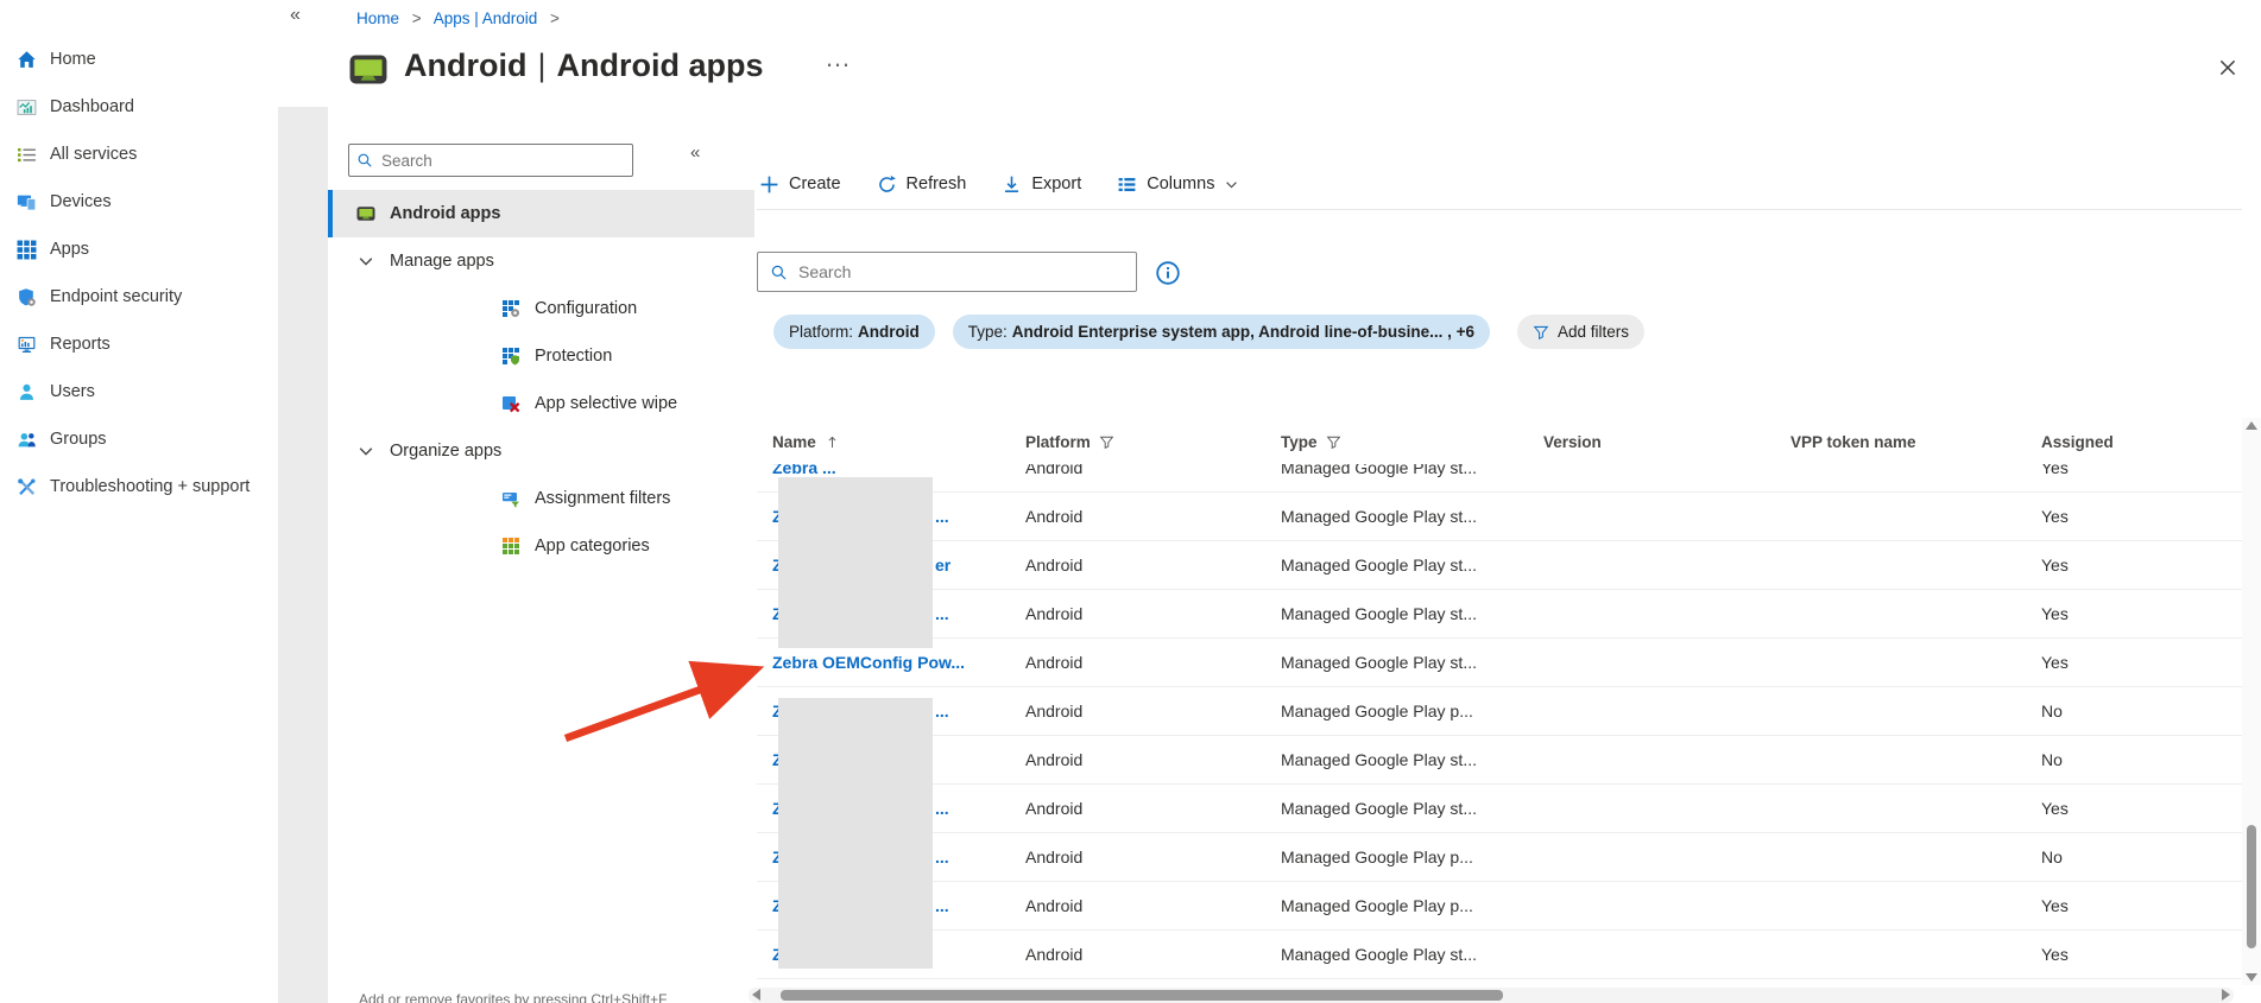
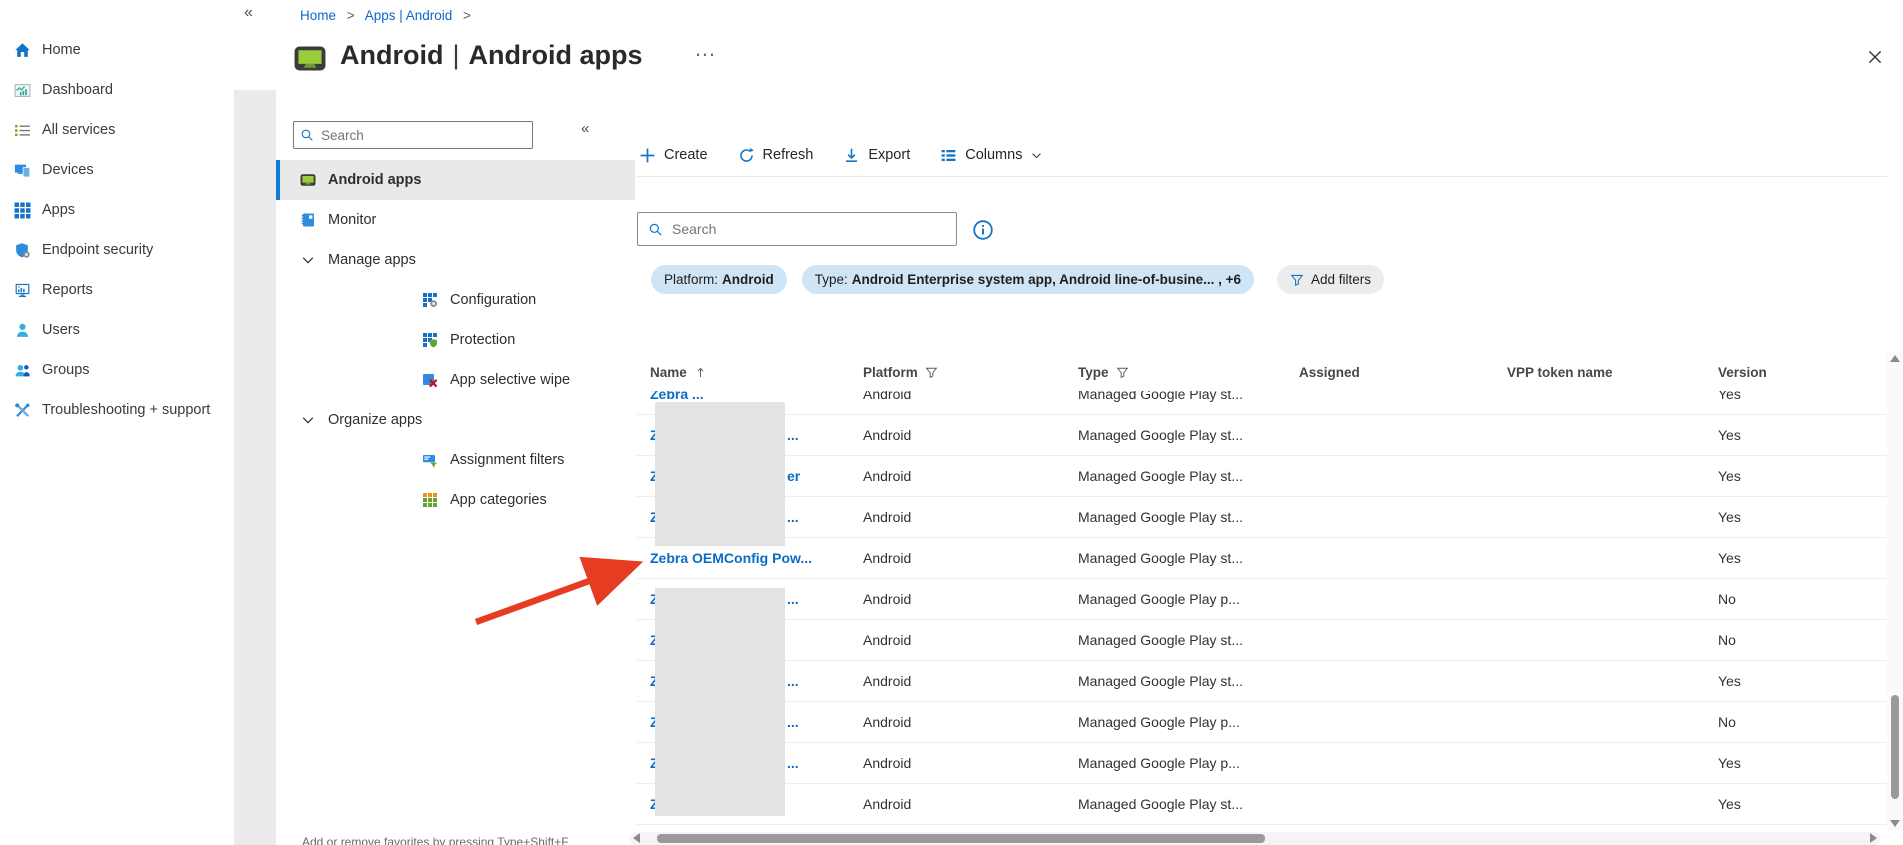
  Home
  Dashboard
  All services
  Devices
  Apps
  Endpoint security
  Reports
  Users
  Groups
  Troubleshooting + support
  «
  Search
  «
  Android apps
+ Monitor
  Manage apps
  Configuration
  Protection
  App selective wipe
  Organize apps
  Assignment filters
  App categories
- Add or remove favorites by pressing Ctrl+Shift+F
+ Add or remove favorites by pressing Type+Shift+F
  Home > Apps | Android >
  Android | Android apps
  …
  Create
  Refresh
  Export
  Columns
  Search
  Platform:
  Android
  Type:
  Android Enterprise system app, Android line-of-busine... , +6
  Add filters
  Name
  Platform
  Type
- Version
+ Assigned
  VPP token name
- Assigned
+ Version
  Zebra ...
  Android
  Managed Google Play st...
  Yes
  ...
  Android
  Managed Google Play st...
  Yes
  er
  Android
  Managed Google Play st...
  Yes
  ...
  Android
  Managed Google Play st...
  Yes
  Zebra OEMConfig Pow...
  Android
  Managed Google Play st...
  Yes
  ...
  Android
  Managed Google Play p...
  No
  Android
  Managed Google Play st...
  No
  ...
  Android
  Managed Google Play st...
  Yes
  ...
  Android
  Managed Google Play p...
  No
  ...
  Android
  Managed Google Play p...
  Yes
  Android
  Managed Google Play st...
  Yes
